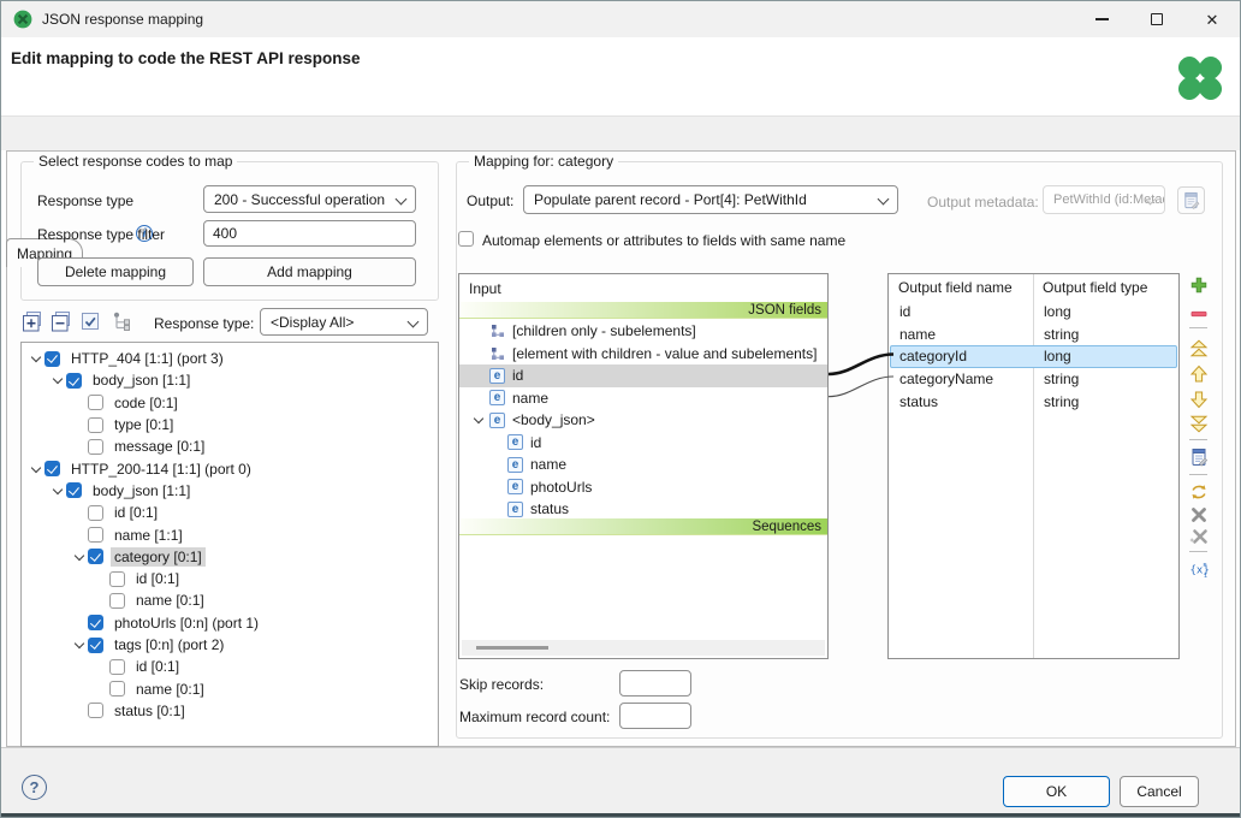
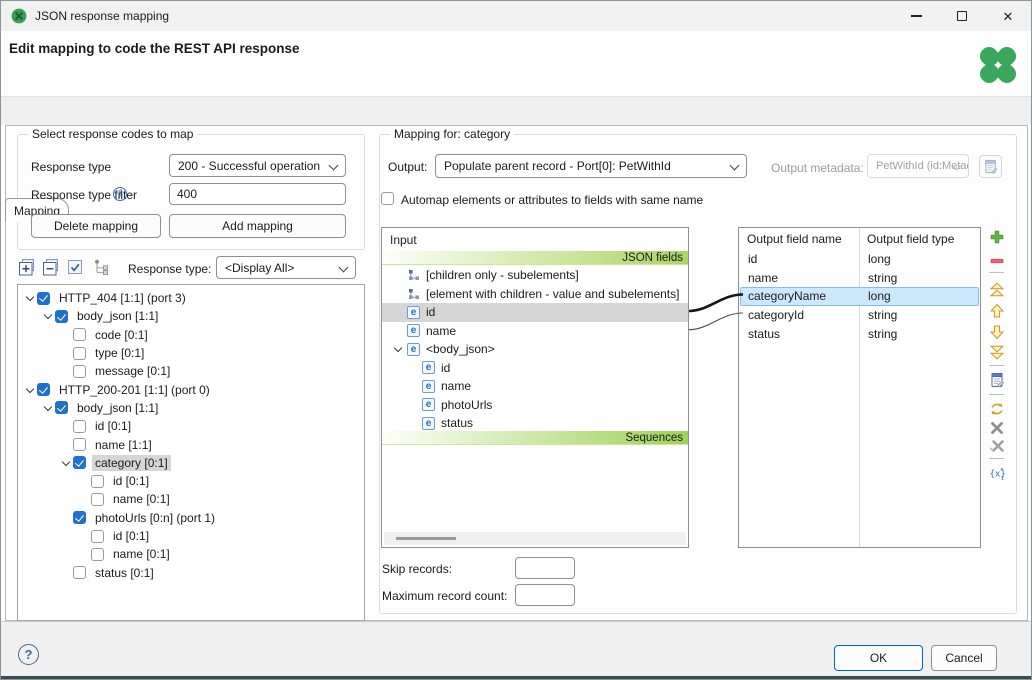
  JSON response mapping
  ✕
  Edit mapping to code the REST API response
  Mapping
  Select response codes to map
  Response type
  200 - Successful operation
  Response type filter
  i
  400
  Delete mapping
  Add mapping
  Response type:
  <Display All>
  HTTP_404 [1:1] (port 3)
  body_json [1:1]
  code [0:1]
  type [0:1]
  message [0:1]
- HTTP_200-114 [1:1] (port 0)
+ HTTP_200-201 [1:1] (port 0)
  body_json [1:1]
  id [0:1]
  name [1:1]
  category [0:1]
  id [0:1]
  name [0:1]
  photoUrls [0:n] (port 1)
- tags [0:n] (port 2)
  id [0:1]
  name [0:1]
  status [0:1]
  Mapping for: category
  Output:
- Populate parent record - Port[4]: PetWithId
+ Populate parent record - Port[0]: PetWithId
  Output metadata:
  PetWithId (id:Meta
  Automap elements or attributes to fields with same name
  Input
  JSON fields
  [children only - subelements]
  [element with children - value and subelements]
  e
  id
  e
  name
  e
  <body_json>
  e
  id
  e
  name
  e
  photoUrls
  e
  status
  Sequences
  Output field name
  Output field type
  id
  long
  name
  string
- categoryId
+ categoryName
  long
- categoryName
+ categoryId
  string
  status
  string
  {x}
  Skip records:
  Maximum record count:
  ?
  OK
  Cancel
